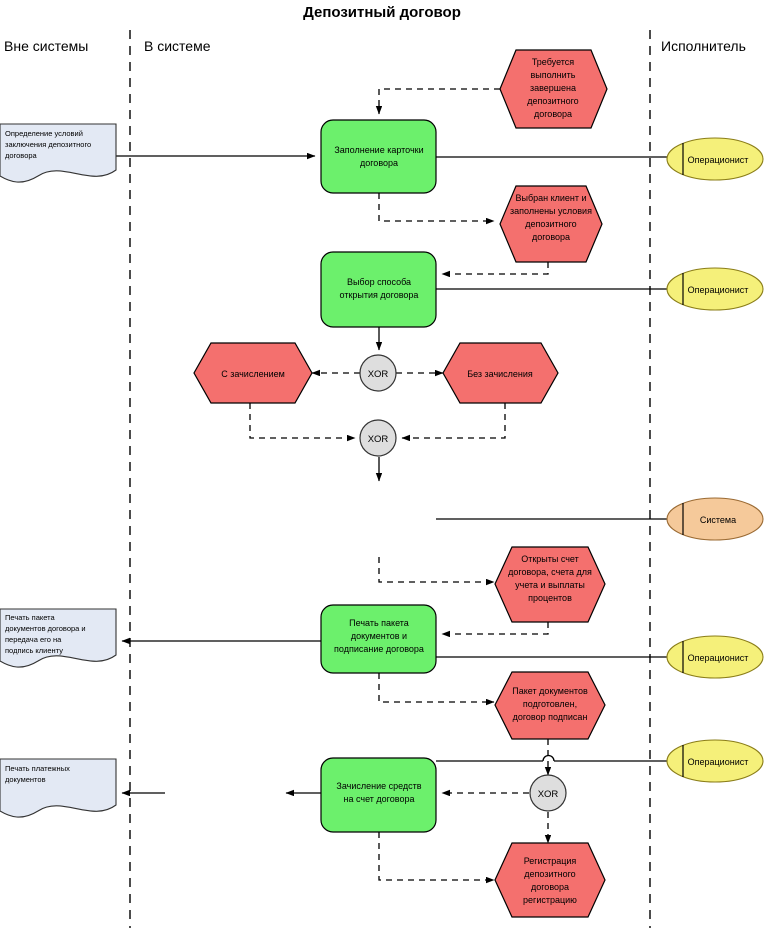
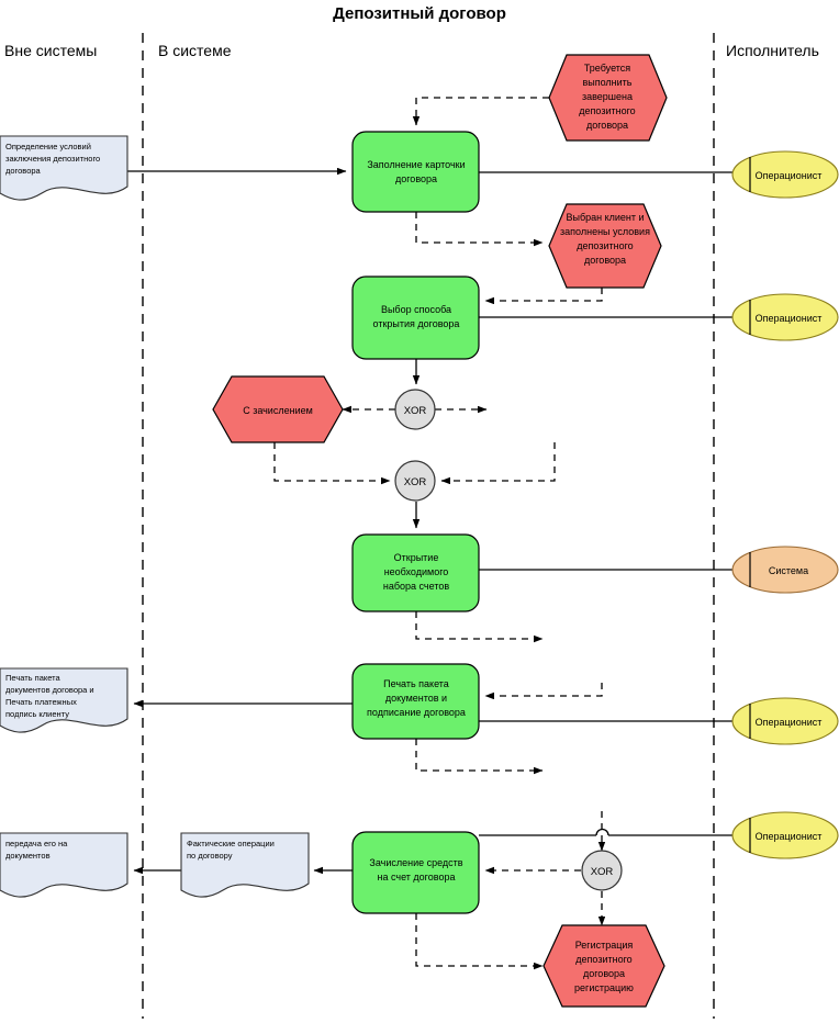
  Депозитный договор
  Вне системы
  В системе
  Исполнитель
  Определение условий
  заключения депозитного
  договора
  Печать пакета
  документов договора и
- передача его на
+ Печать платежных
  подпись клиенту
- Печать платежных
+ передача его на
  документов
+ Фактические операции
+ по договору
  Требуется
  выполнить
  завершена
  депозитного
  договора
  Выбран клиент и
  заполнены условия
  депозитного
  договора
  С зачислением
- Без зачисления
- Открыты счет
- договора, счета для
- учета и выплаты
- процентов
- Пакет документов
- подготовлен,
- договор подписан
  Регистрация
  депозитного
  договора
  регистрацию
  Заполнение карточки
  договора
  Выбор способа
  открытия договора
+ Открытие
+ необходимого
+ набора счетов
  Печать пакета
  документов и
  подписание договора
  Зачисление средств
  на счет договора
  XOR
  XOR
  XOR
  Операционист
  Операционист
  Система
  Операционист
  Операционист
